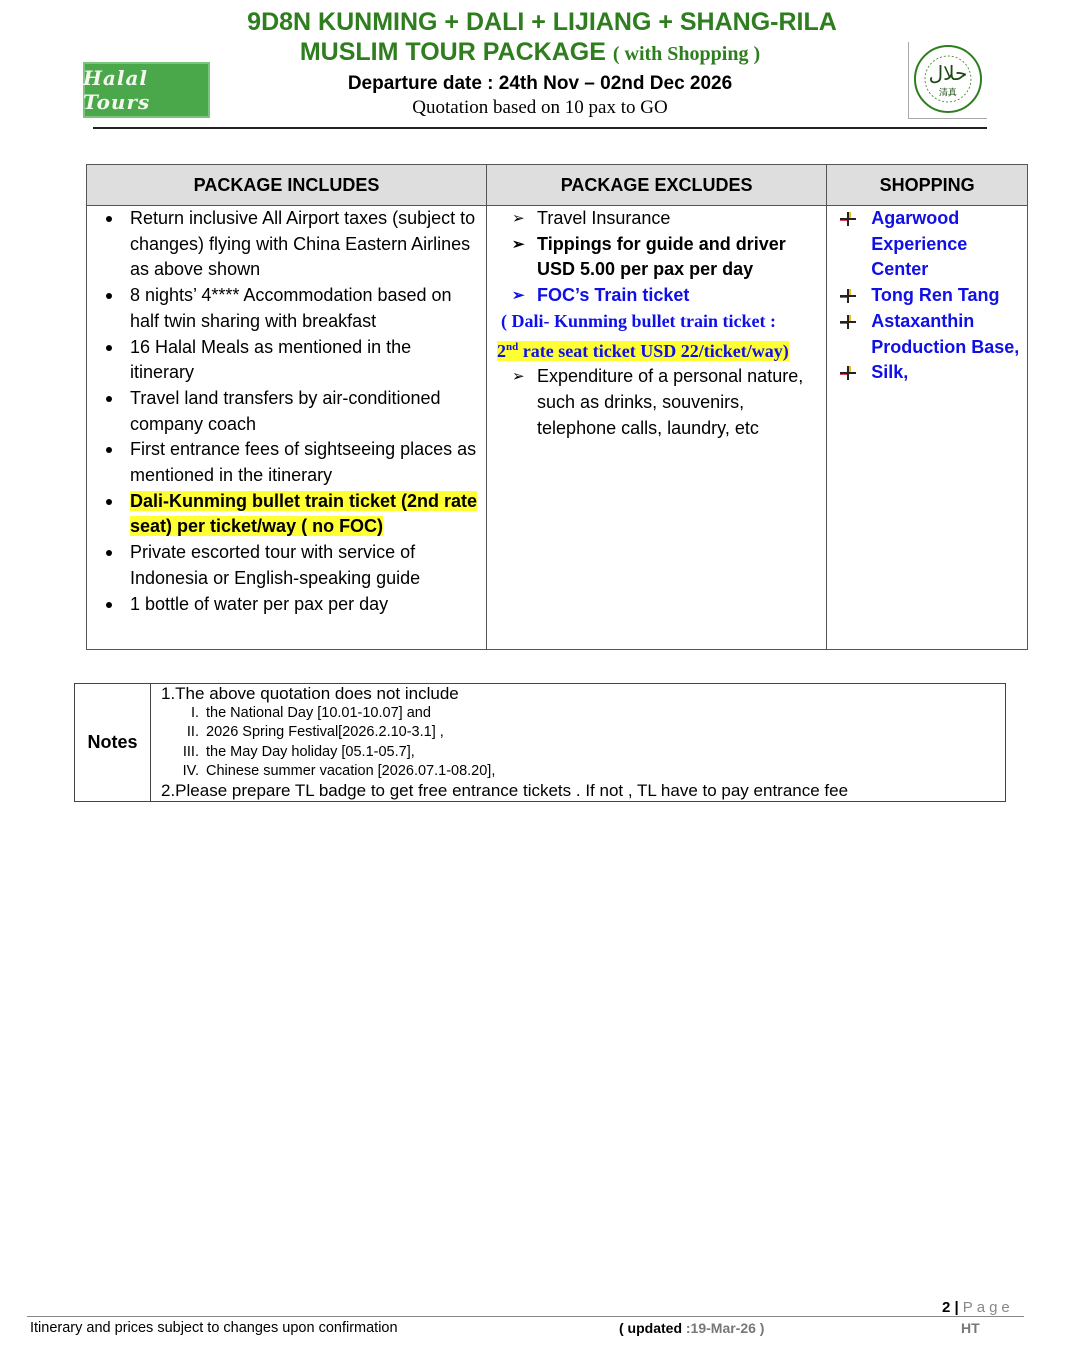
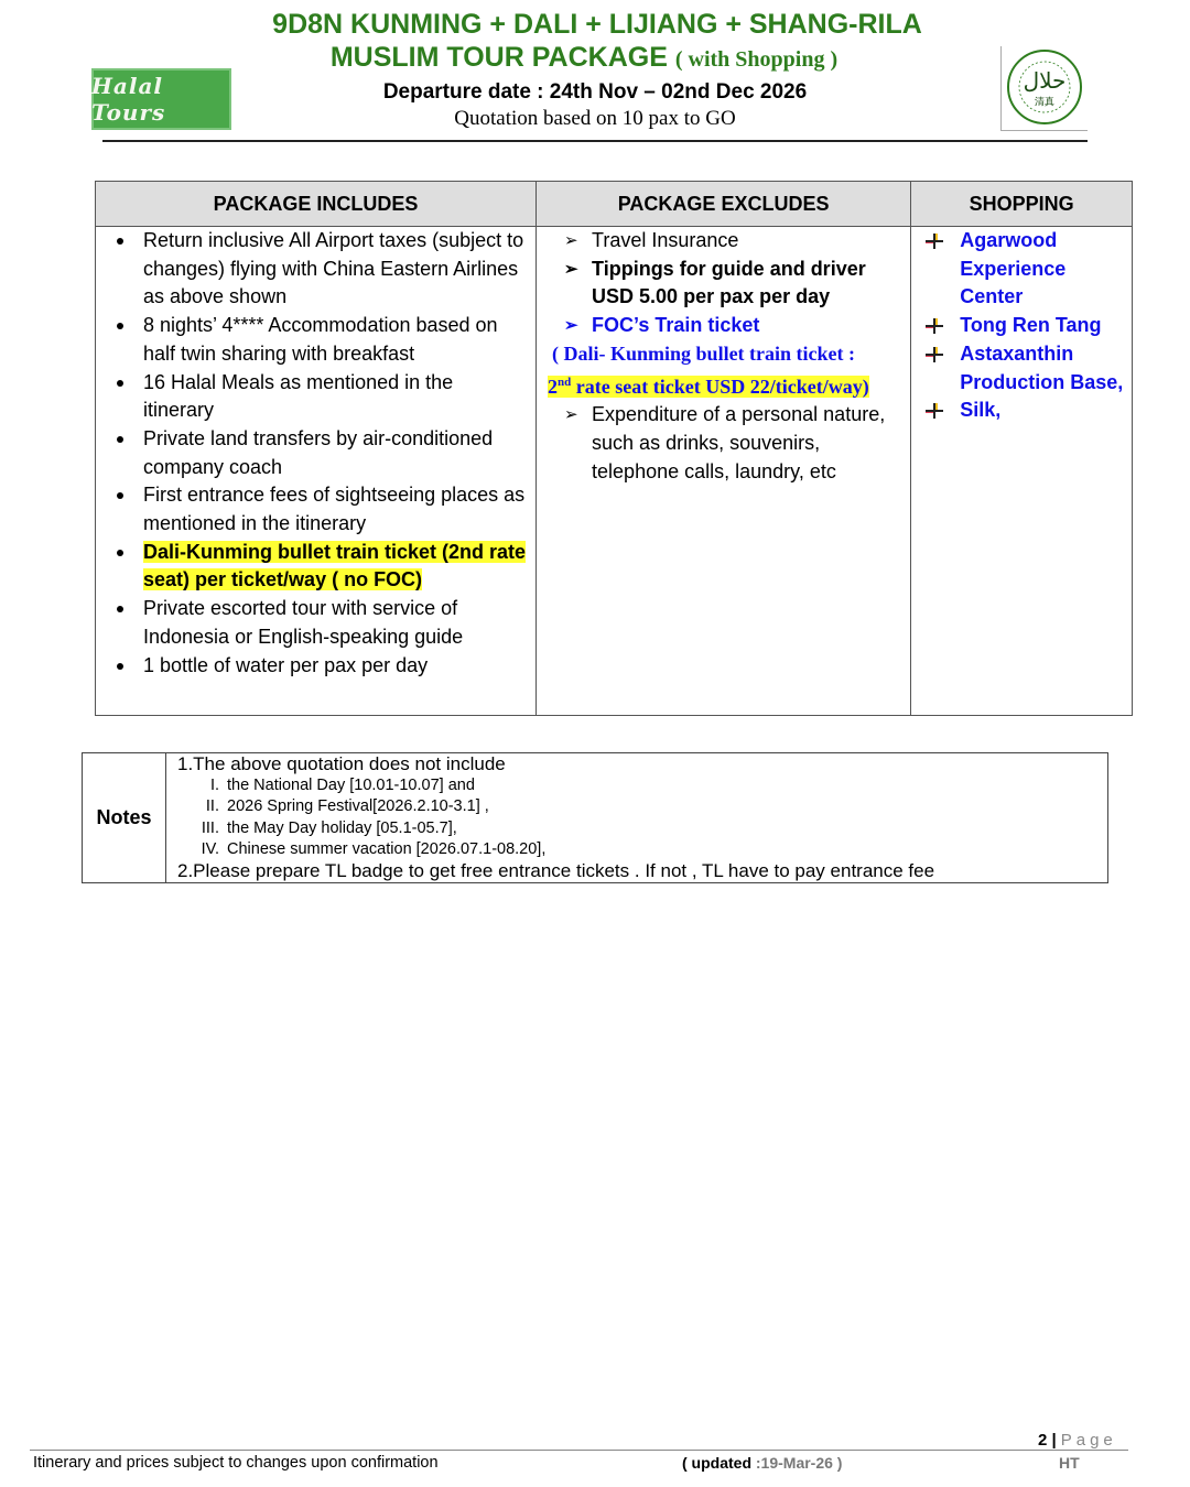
  9D8N KUNMING + DALI + LIJIANG + SHANG-RILA
  MUSLIM TOUR PACKAGE ( with Shopping )
  Departure date : 24th Nov – 02nd Dec 2026
  Quotation based on 10 pax to GO
  Halal Tours
  حلال
  清真
  PACKAGE INCLUDES	PACKAGE EXCLUDES	SHOPPING
- Return inclusive All Airport taxes (subject to changes) flying with China Eastern Airlines as above shown 8 nights’ 4**** Accommodation based on half twin sharing with breakfast 16 Halal Meals as mentioned in the itinerary Travel land transfers by air-conditioned company coach First entrance fees of sightseeing places as mentioned in the itinerary Dali-Kunming bullet train ticket (2nd rate seat) per ticket/way ( no FOC) Private escorted tour with service of Indonesia or English-speaking guide 1 bottle of water per pax per day	➢ Travel Insurance ➢ Tippings for guide and driver USD 5.00 per pax per day ➢ FOC’s Train ticket ( Dali- Kunming bullet train ticket : 2nd rate seat ticket USD 22/ticket/way) ➢ Expenditure of a personal nature, such as drinks, souvenirs, telephone calls, laundry, etc	Agarwood Experience Center Tong Ren Tang Astaxanthin Production Base, Silk,
+ Return inclusive All Airport taxes (subject to changes) flying with China Eastern Airlines as above shown 8 nights’ 4**** Accommodation based on half twin sharing with breakfast 16 Halal Meals as mentioned in the itinerary Private land transfers by air-conditioned company coach First entrance fees of sightseeing places as mentioned in the itinerary Dali-Kunming bullet train ticket (2nd rate seat) per ticket/way ( no FOC) Private escorted tour with service of Indonesia or English-speaking guide 1 bottle of water per pax per day	➢ Travel Insurance ➢ Tippings for guide and driver USD 5.00 per pax per day ➢ FOC’s Train ticket ( Dali- Kunming bullet train ticket : 2nd rate seat ticket USD 22/ticket/way) ➢ Expenditure of a personal nature, such as drinks, souvenirs, telephone calls, laundry, etc	Agarwood Experience Center Tong Ren Tang Astaxanthin Production Base, Silk,
  Notes	1.The above quotation does not include I. the National Day [10.01-10.07] and II. 2026 Spring Festival[2026.2.10-3.1] , III. the May Day holiday [05.1-05.7], IV. Chinese summer vacation [2026.07.1-08.20], 2.Please prepare TL badge to get free entrance tickets . If not , TL have to pay entrance fee
  2 | Page
  Itinerary and prices subject to changes upon confirmation
  ( updated :19-Mar-26 )
  HT
